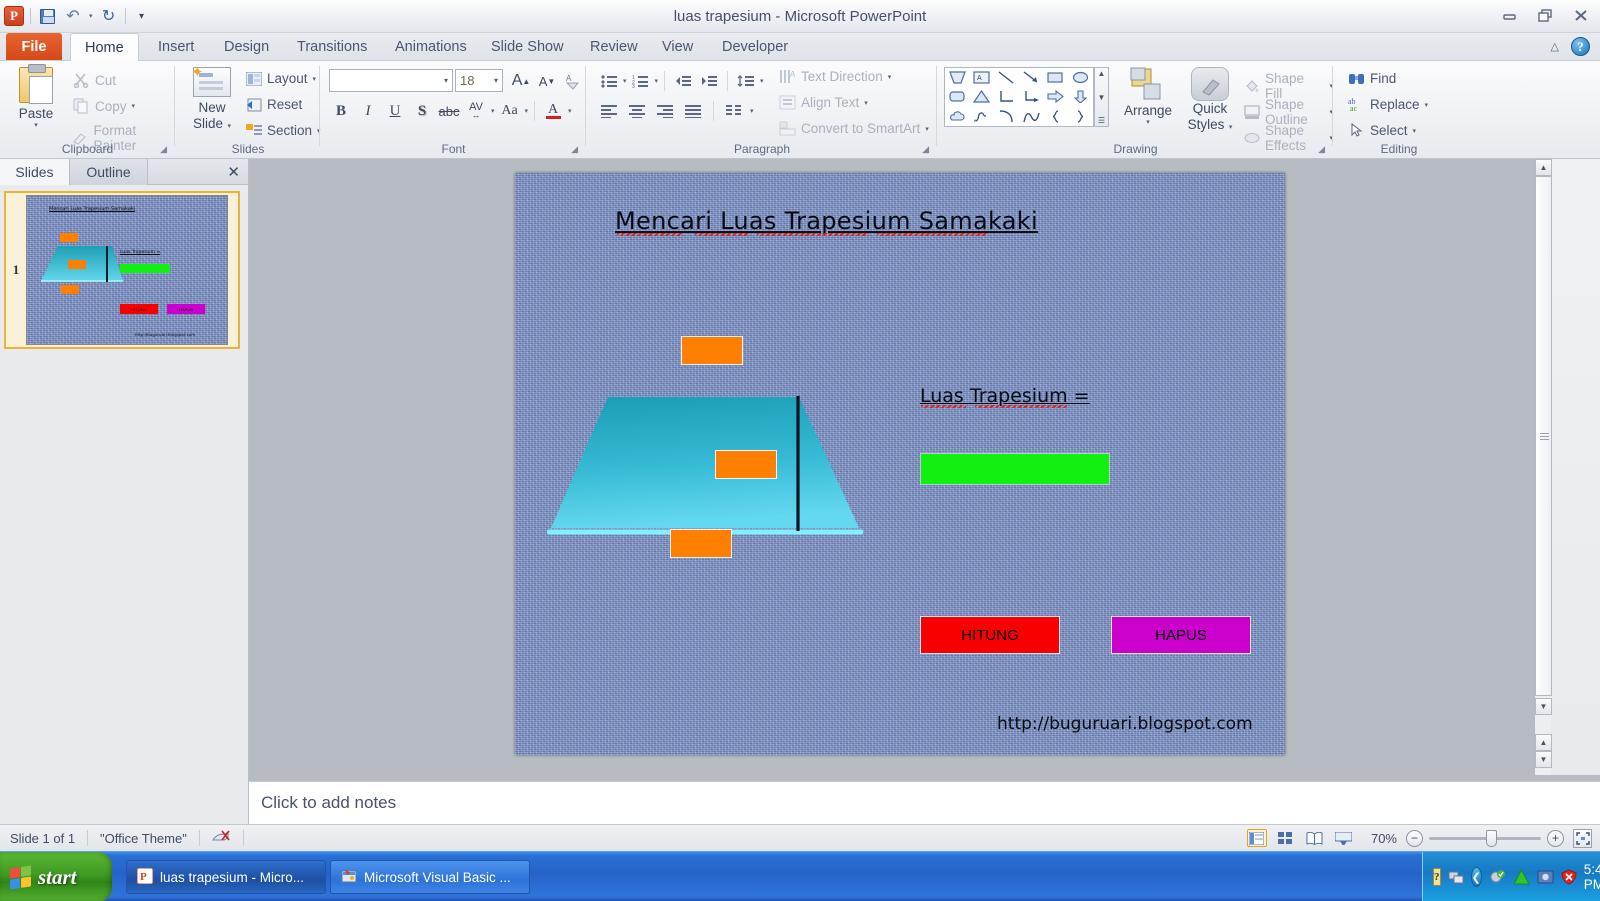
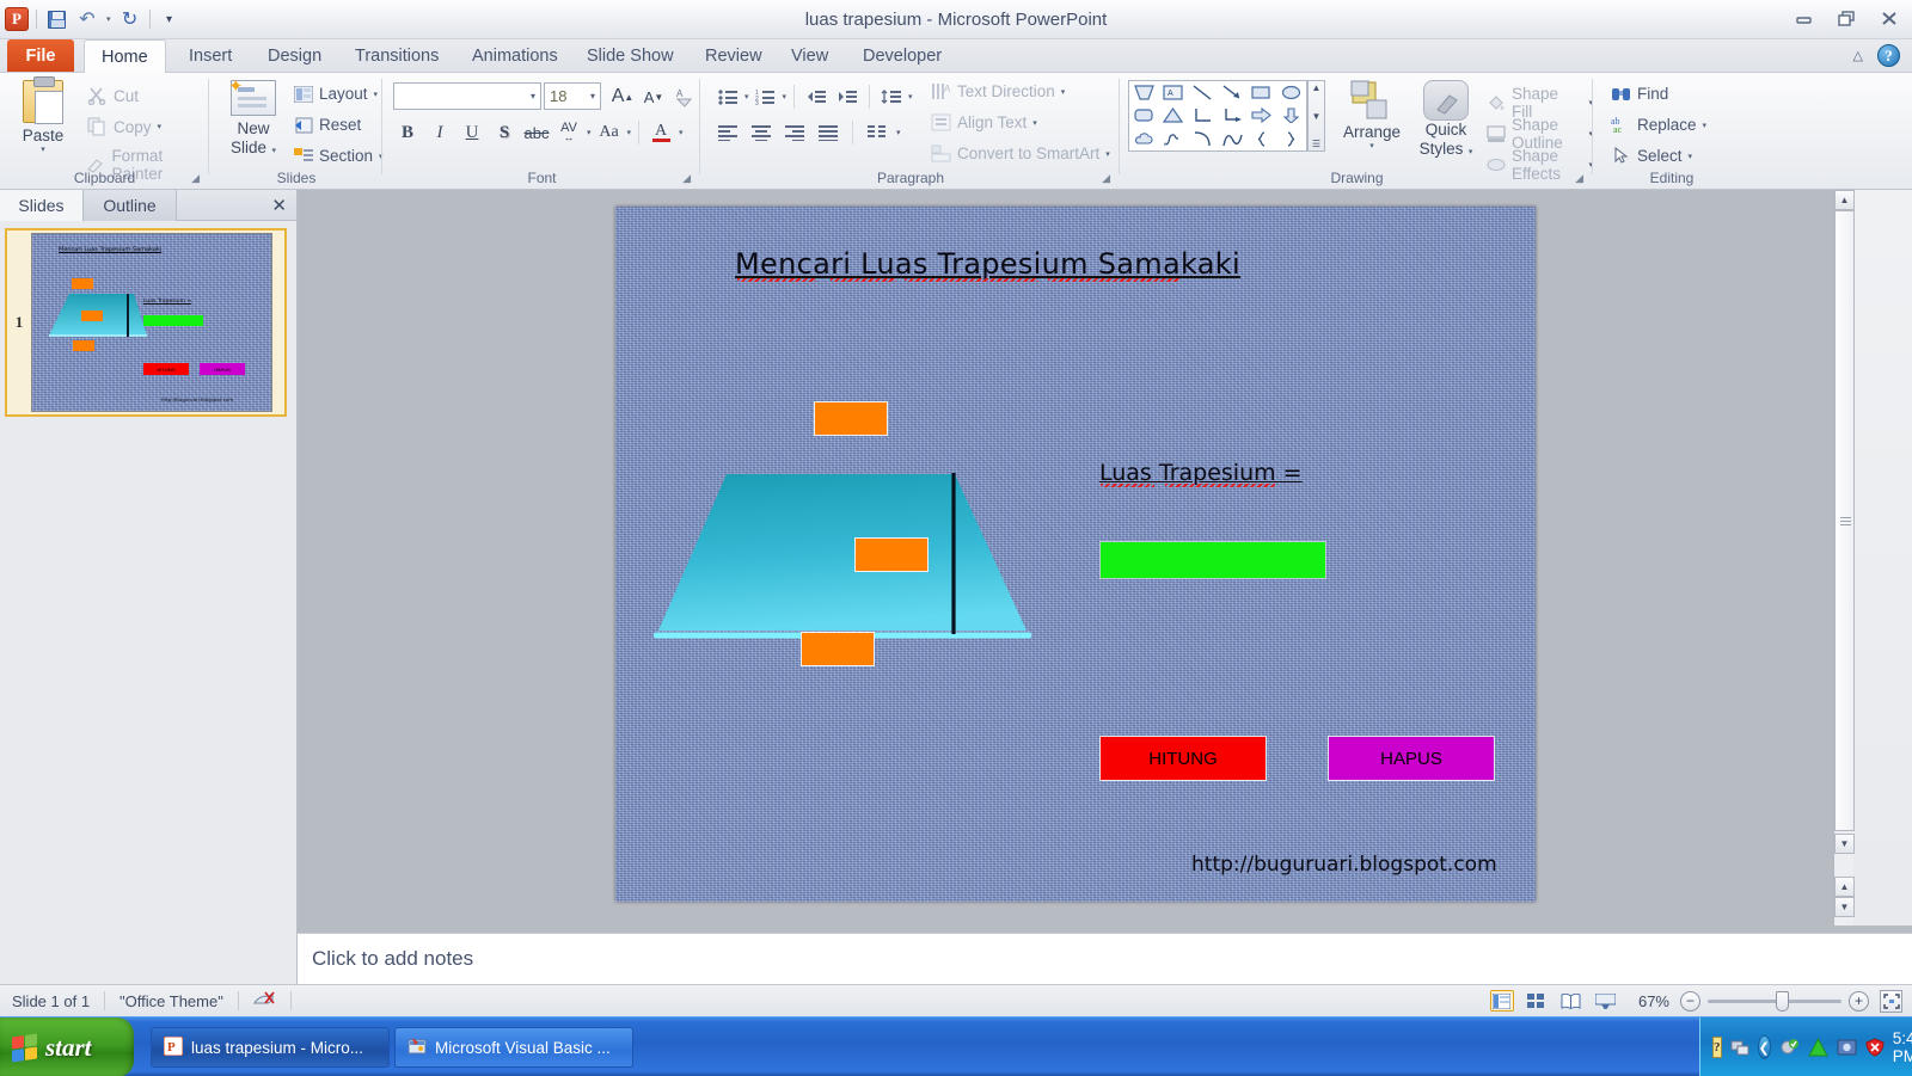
  P
  ↶
  ↻
  ▾
  luas trapesium - Microsoft PowerPoint
  File
  Home
  Insert
  Design
  Transitions
  Animations
  Slide Show
  Review
  View
  Developer
  △
  ?
  Paste
  Cut
  Copy
  Format Painter
  Clipboard
  ◢
  ✦
  New
  Slide
  Layout
  Reset
  Section
  Slides
  ▾
  18
  ▾
  A
  ▲
  A
  ▼
  A
  B
  I
  U
  S
  abc
  AV
  ↔
  Aa
  A
  Font
  ◢
  A
  Text Direction
  Align Text
  Convert to SmartArt
  Paragraph
  ◢
  ▲
  ▼
  ☰
  Arrange
  Quick
  Styles
  Shape Fill
  Shape Outline
  Shape Effects
  Drawing
  ◢
  Find
  ab
  ac
  Replace
  Select
  Editing
  Slides
  Outline
  ✕
  1
  Mencari Luas Trapesium Samakaki
  Luas Trapesium =
  HITUNG
  HAPUS
  http://buguruari.blogspot.com
  ▲
  ▼
  ▲
  ▼
  Click to add notes
  Slide 1 of 1
  "Office Theme"
- 70%
+ 67%
  −
  +
  start
  P
  luas trapesium - Micro...
  Microsoft Visual Basic ...
  ?
  ❮
  5:4 PM
